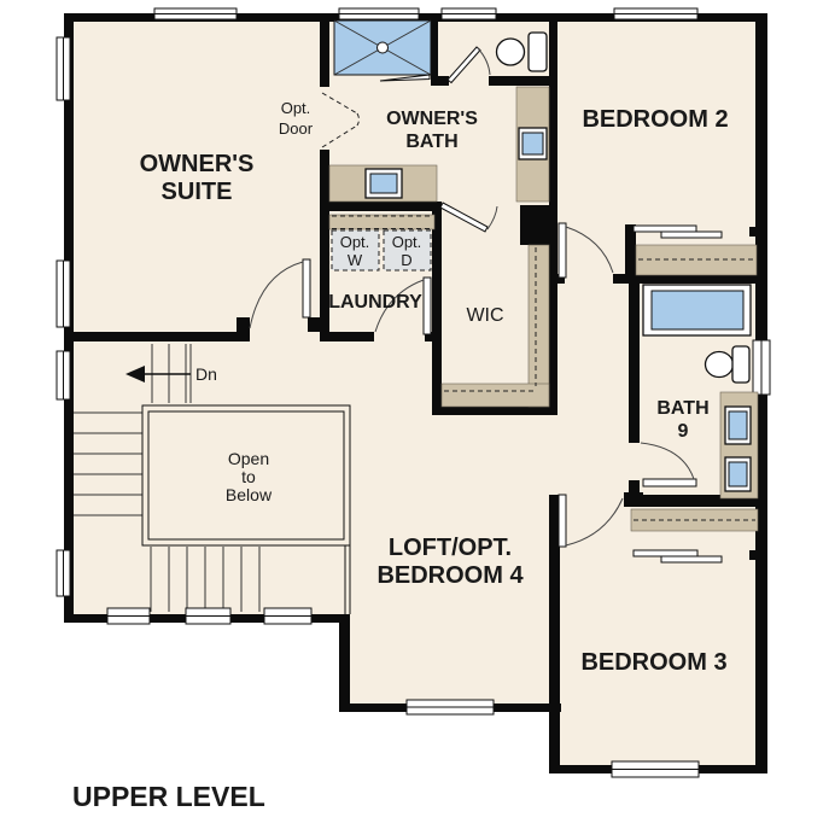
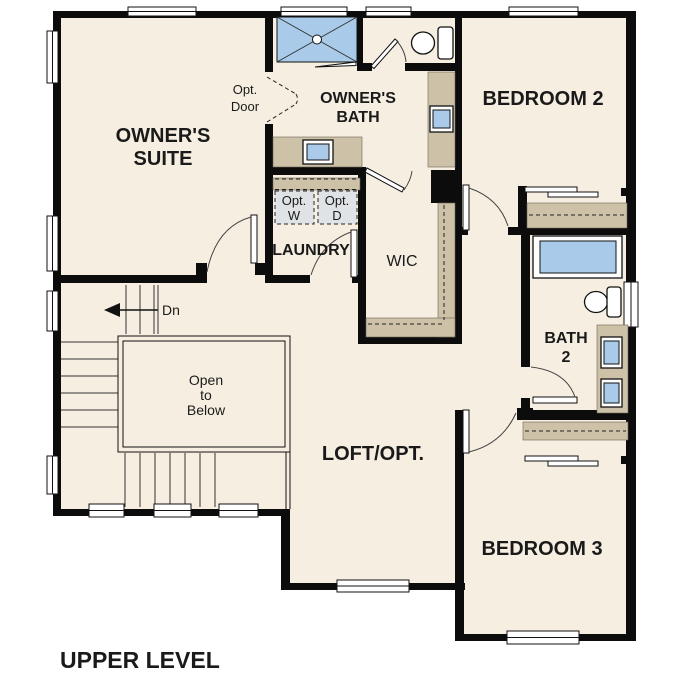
  OWNER'S
  SUITE
  OWNER'S
  BATH
  BEDROOM 2
  LAUNDRY
  WIC
  BATH
- 9
+ 2
  LOFT/OPT.
- BEDROOM 4
  BEDROOM 3
  Opt.
  Door
  Opt.
  W
  Opt.
  D
  Dn
  Open
  to
  Below
  UPPER LEVEL
